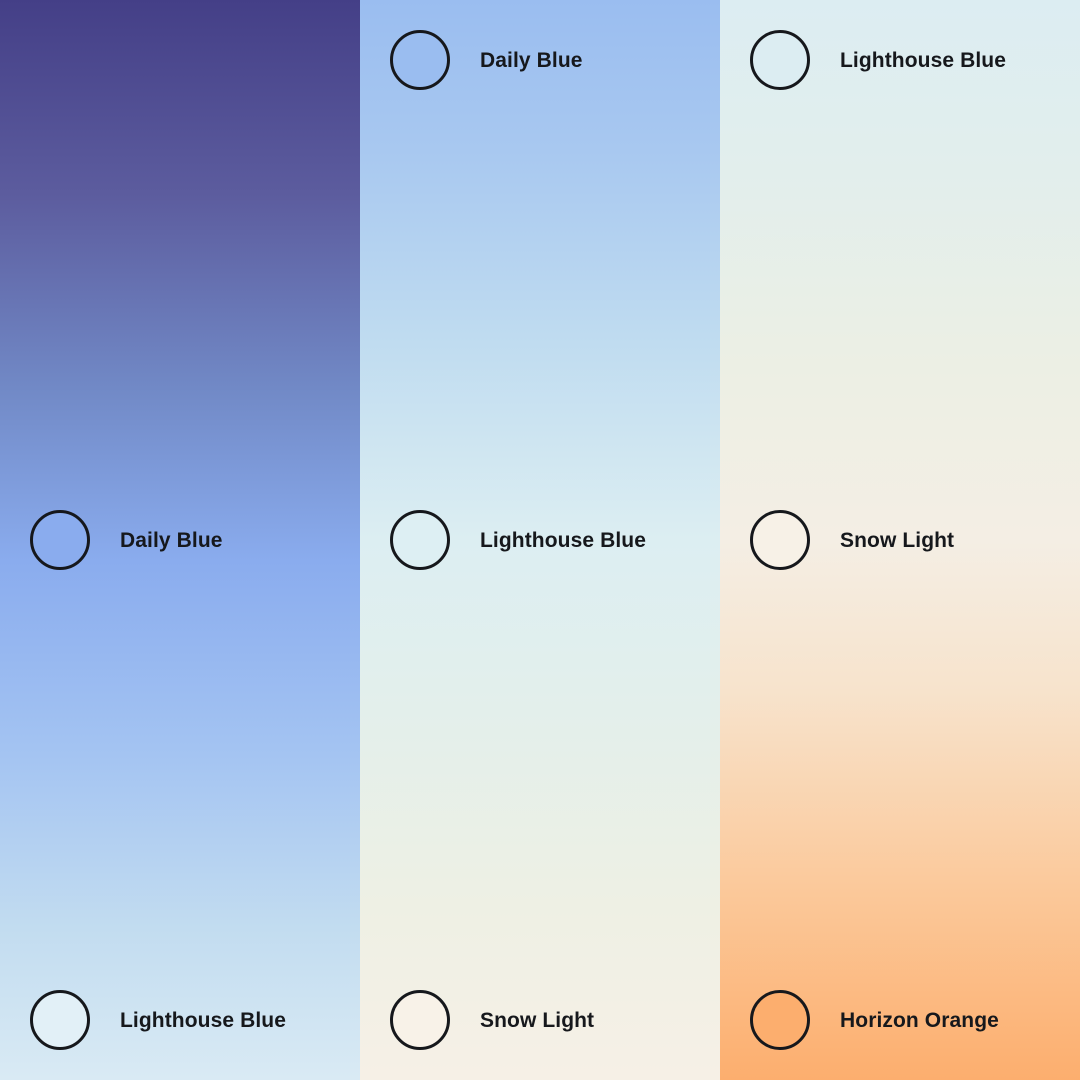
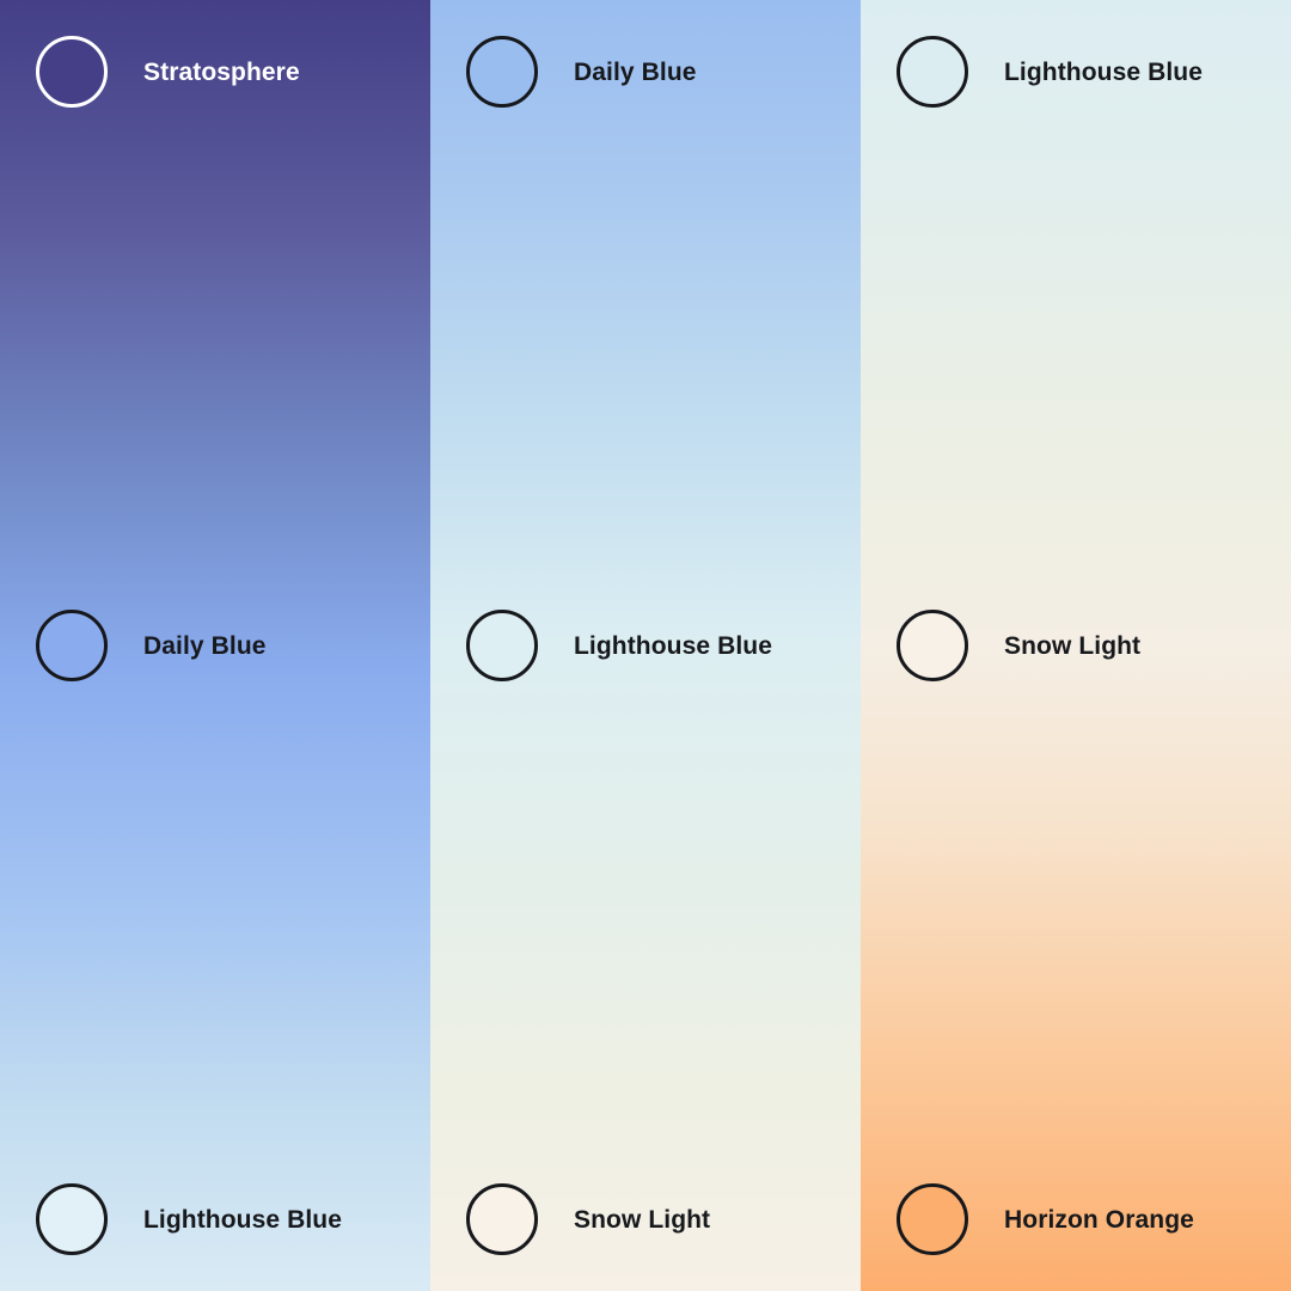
+ Stratosphere
  Daily Blue
  Lighthouse Blue
  Daily Blue
  Lighthouse Blue
  Snow Light
  Lighthouse Blue
  Snow Light
  Horizon Orange
